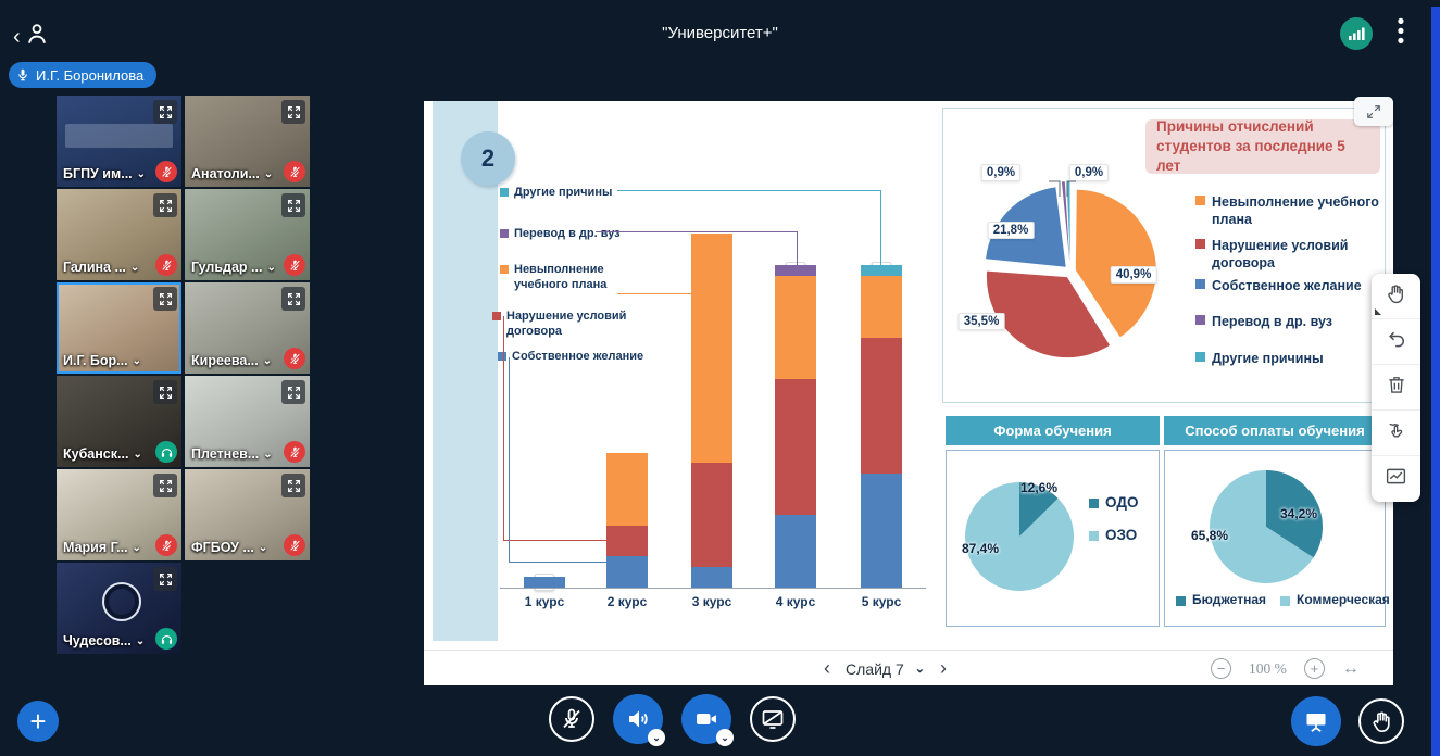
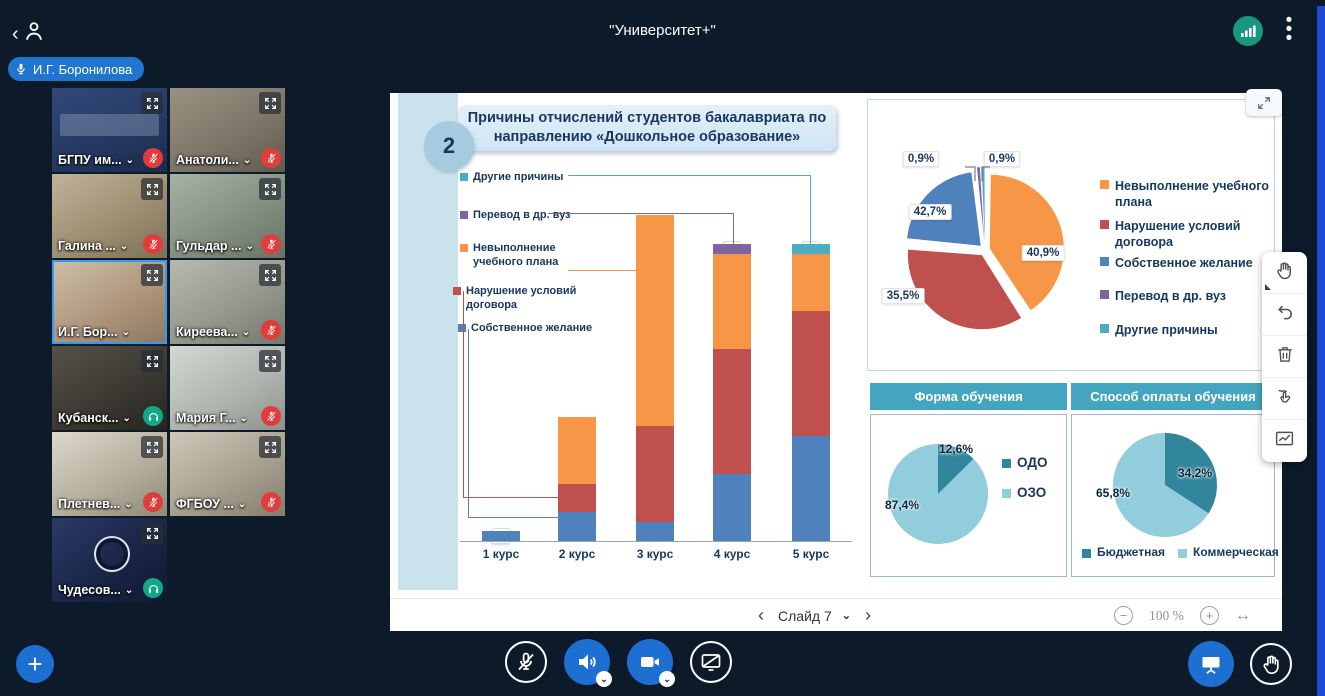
  ‹
  "Университет+"
  •
  •
  •
  И.Г. Боронилова
  БГПУ им...
  ⌄
  Анатоли...
  ⌄
  Галина ...
  ⌄
  Гульдар ...
  ⌄
  И.Г. Бор...
  ⌄
  Киреева...
  ⌄
  Кубанск...
  ⌄
- Плетнев...
+ Мария Г...
  ⌄
- Мария Г...
+ Плетнев...
  ⌄
  ФГБОУ ...
  ⌄
  Чудесов...
  ⌄
+ Причины отчислений студентов бакалавриата по направлению «Дошкольное образование»
  2
  1 курс
  2 курс
  3 курс
  4 курс
  5 курс
  Другие причины
  Перевод в др. вуз
  Невыполнение учебного плана
  Нарушение условий договора
  Собственное желание
- Причины отчислений студентов за последние 5 лет
  40,9%
  35,5%
- 21,8%
+ 42,7%
  0,9%
  0,9%
  Невыполнение учебного плана
  Нарушение условий договора
  Собственное желание
  Перевод в др. вуз
  Другие причины
  Форма обучения
  Способ оплаты обучения
  12,6%
  87,4%
  ОДО
  ОЗО
  34,2%
  65,8%
  Бюджетная
  Коммерческая
  ‹
  Слайд 7
  ⌄
  ›
  −
  100 %
  +
  ↔
  +
  ⌄
  ⌄
